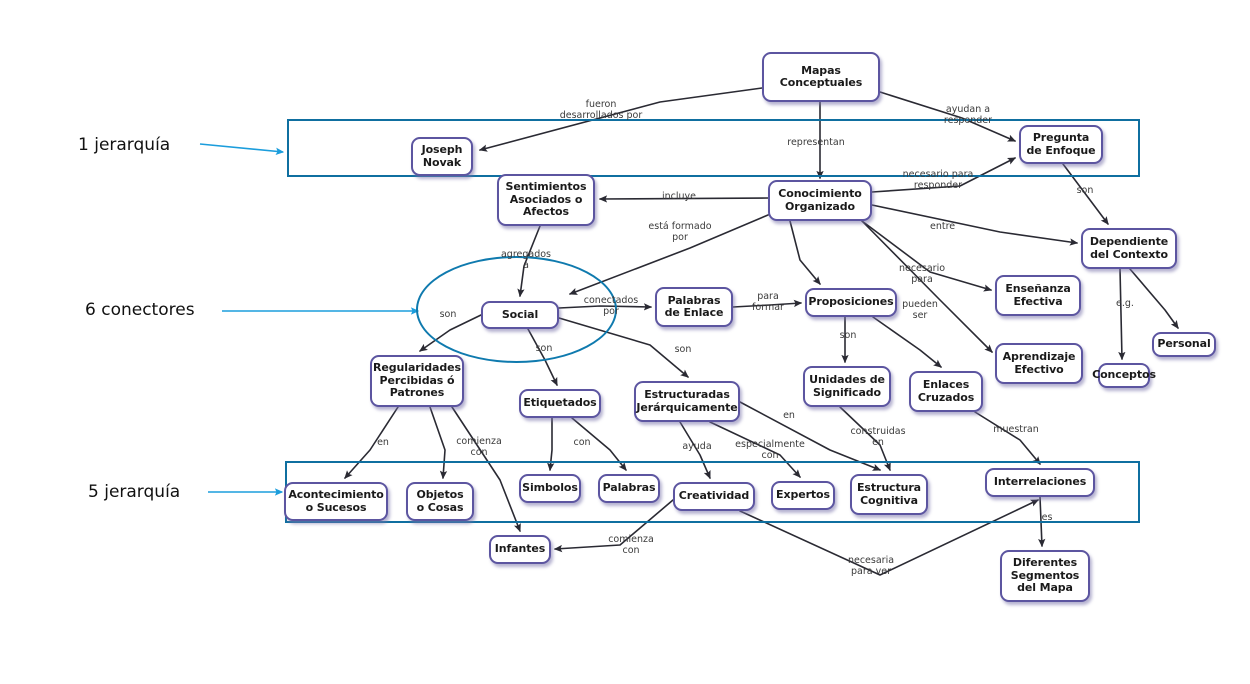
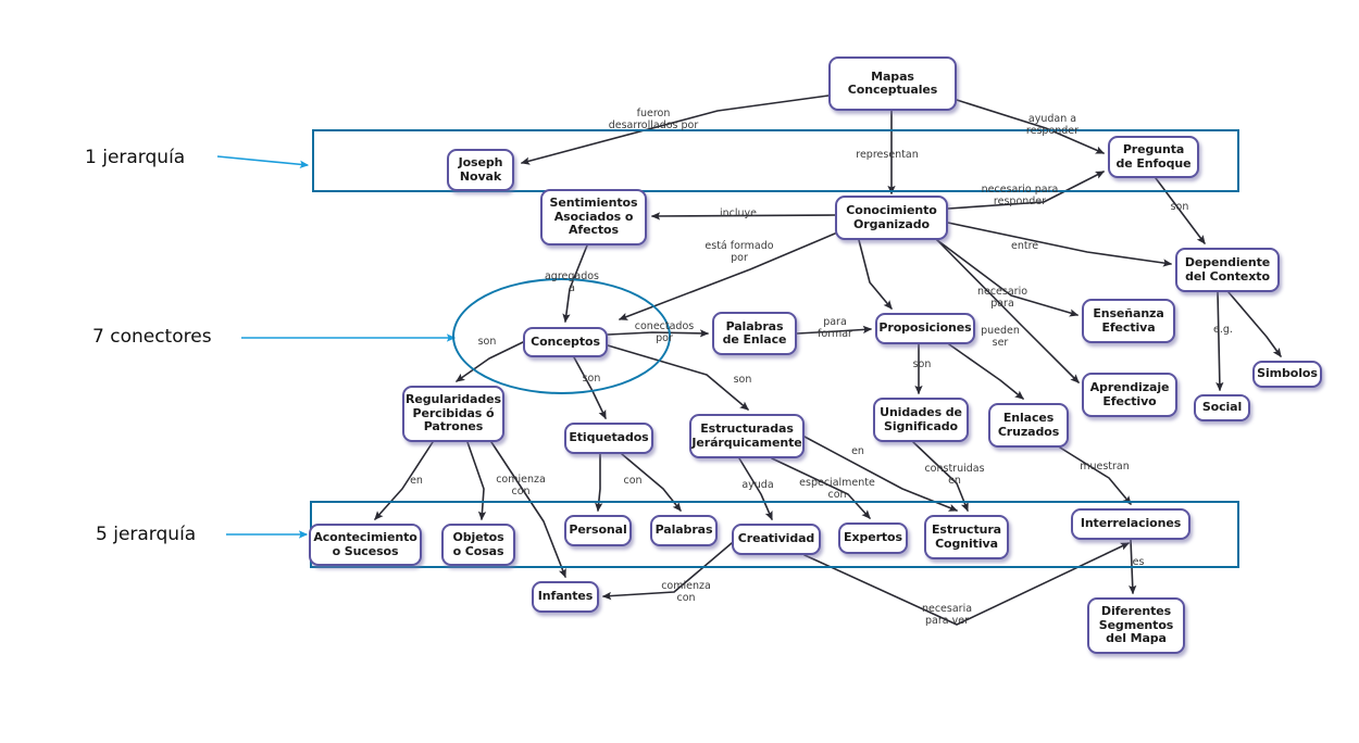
  1 jerarquía
- 6 conectores
+ 7 conectores
  5 jerarquía
  Mapas
  Conceptuales
  Joseph
  Novak
  Pregunta
  de Enfoque
  Sentimientos
  Asociados o
  Afectos
  Conocimiento
  Organizado
  Dependiente
  del Contexto
- Social
+ Conceptos
  Palabras
  de Enlace
  Proposiciones
  Enseñanza
  Efectiva
  Aprendizaje
  Efectivo
- Personal
+ Simbolos
- Conceptos
+ Social
  Regularidades
  Percibidas ó
  Patrones
  Etiquetados
  Estructuradas
  Jerárquicamente
  Unidades de
  Significado
  Enlaces
  Cruzados
  Acontecimiento
  o Sucesos
  Objetos
  o Cosas
- Simbolos
+ Personal
  Palabras
  Creatividad
  Expertos
  Estructura
  Cognitiva
  Interrelaciones
  Infantes
  Diferentes
  Segmentos
  del Mapa
  fueron
  desarrollados por
  ayudan a
  responder
  representan
  incluye
  necesario para
  responder
  entre
  son
  está formado
  por
  agregados
  a
  son
  conectados
  por
  para
  formar
  necesario
  para
  e.g.
  son
  son
  son
  pueden
  ser
  en
  comienza
  con
  con
  ayuda
  especialmente
  con
  en
  construidas
  en
  muestran
  es
  comienza
  con
  necesaria
  para ver
